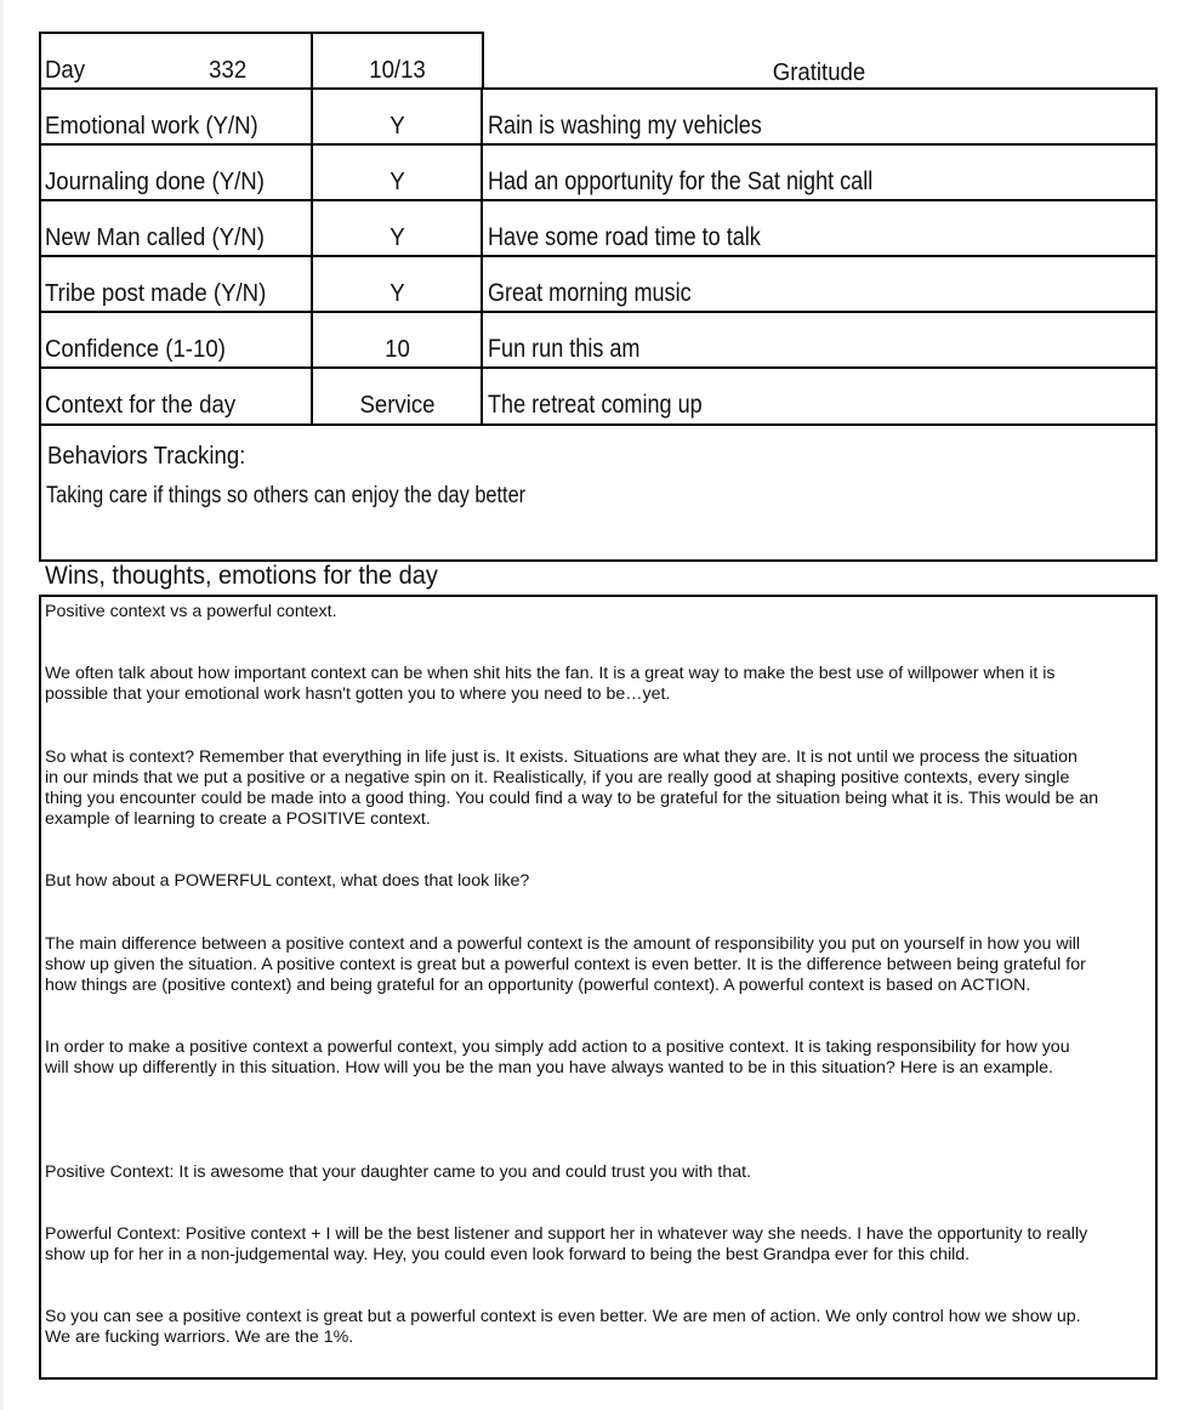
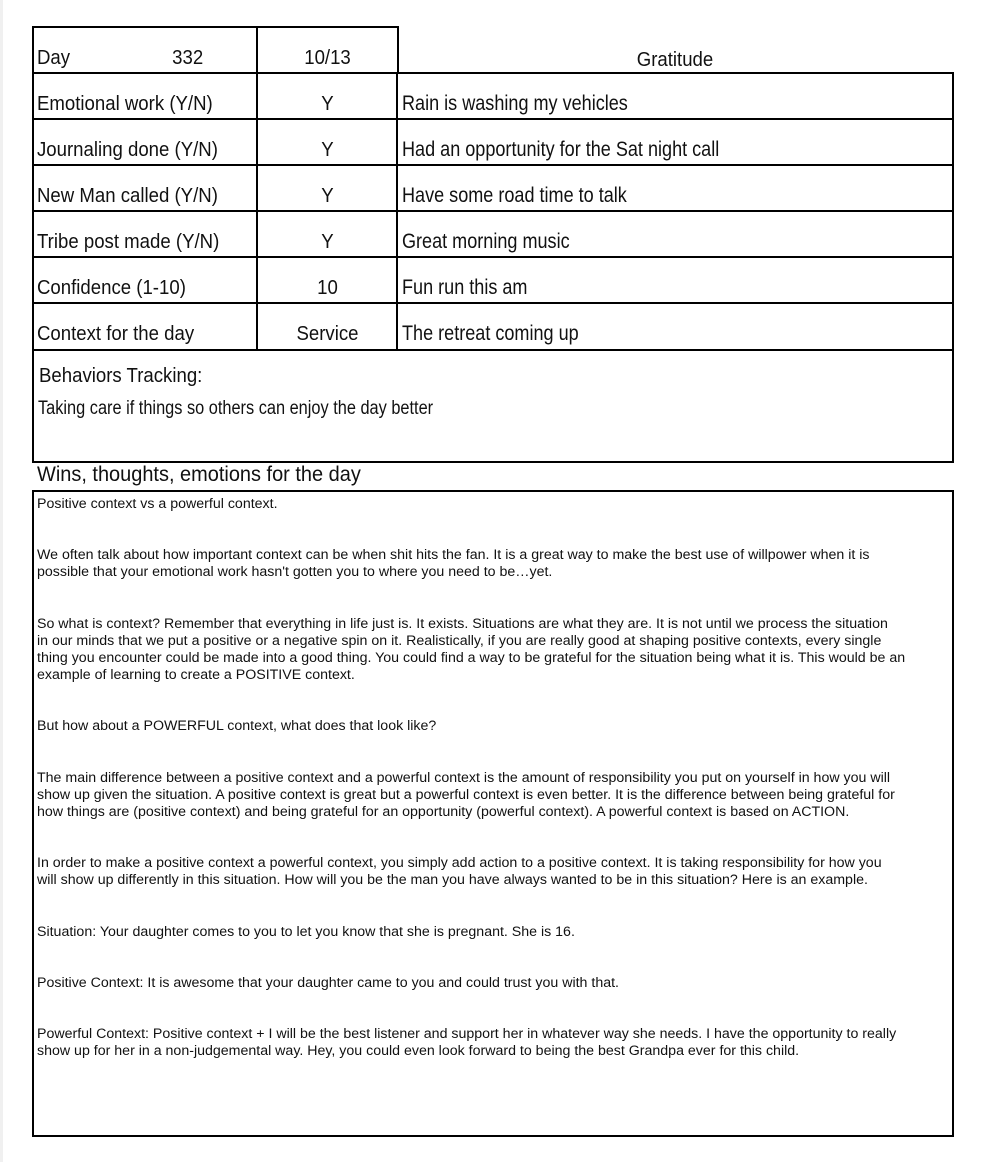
  Day
  332
  10/13
  Gratitude
  Emotional work (Y/N)
  Y
  Rain is washing my vehicles
  Journaling done (Y/N)
  Y
  Had an opportunity for the Sat night call
  New Man called (Y/N)
  Y
  Have some road time to talk
  Tribe post made (Y/N)
  Y
  Great morning music
  Confidence (1-10)
  10
  Fun run this am
  Context for the day
  Service
  The retreat coming up
  Behaviors Tracking:
  Taking care if things so others can enjoy the day better
  Wins, thoughts, emotions for the day
  Positive context vs a powerful context.
  We often talk about how important context can be when shit hits the fan. It is a great way to make the best use of willpower when it is
  possible that your emotional work hasn't gotten you to where you need to be…yet.
  So what is context? Remember that everything in life just is. It exists. Situations are what they are. It is not until we process the situation
  in our minds that we put a positive or a negative spin on it. Realistically, if you are really good at shaping positive contexts, every single
  thing you encounter could be made into a good thing. You could find a way to be grateful for the situation being what it is. This would be an
  example of learning to create a POSITIVE context.
  But how about a POWERFUL context, what does that look like?
  The main difference between a positive context and a powerful context is the amount of responsibility you put on yourself in how you will
  show up given the situation. A positive context is great but a powerful context is even better. It is the difference between being grateful for
  how things are (positive context) and being grateful for an opportunity (powerful context). A powerful context is based on ACTION.
  In order to make a positive context a powerful context, you simply add action to a positive context. It is taking responsibility for how you
  will show up differently in this situation. How will you be the man you have always wanted to be in this situation? Here is an example.
+ Situation: Your daughter comes to you to let you know that she is pregnant. She is 16.
  Positive Context: It is awesome that your daughter came to you and could trust you with that.
  Powerful Context: Positive context + I will be the best listener and support her in whatever way she needs. I have the opportunity to really
  show up for her in a non-judgemental way. Hey, you could even look forward to being the best Grandpa ever for this child.
- So you can see a positive context is great but a powerful context is even better. We are men of action. We only control how we show up.
- We are fucking warriors. We are the 1%.
